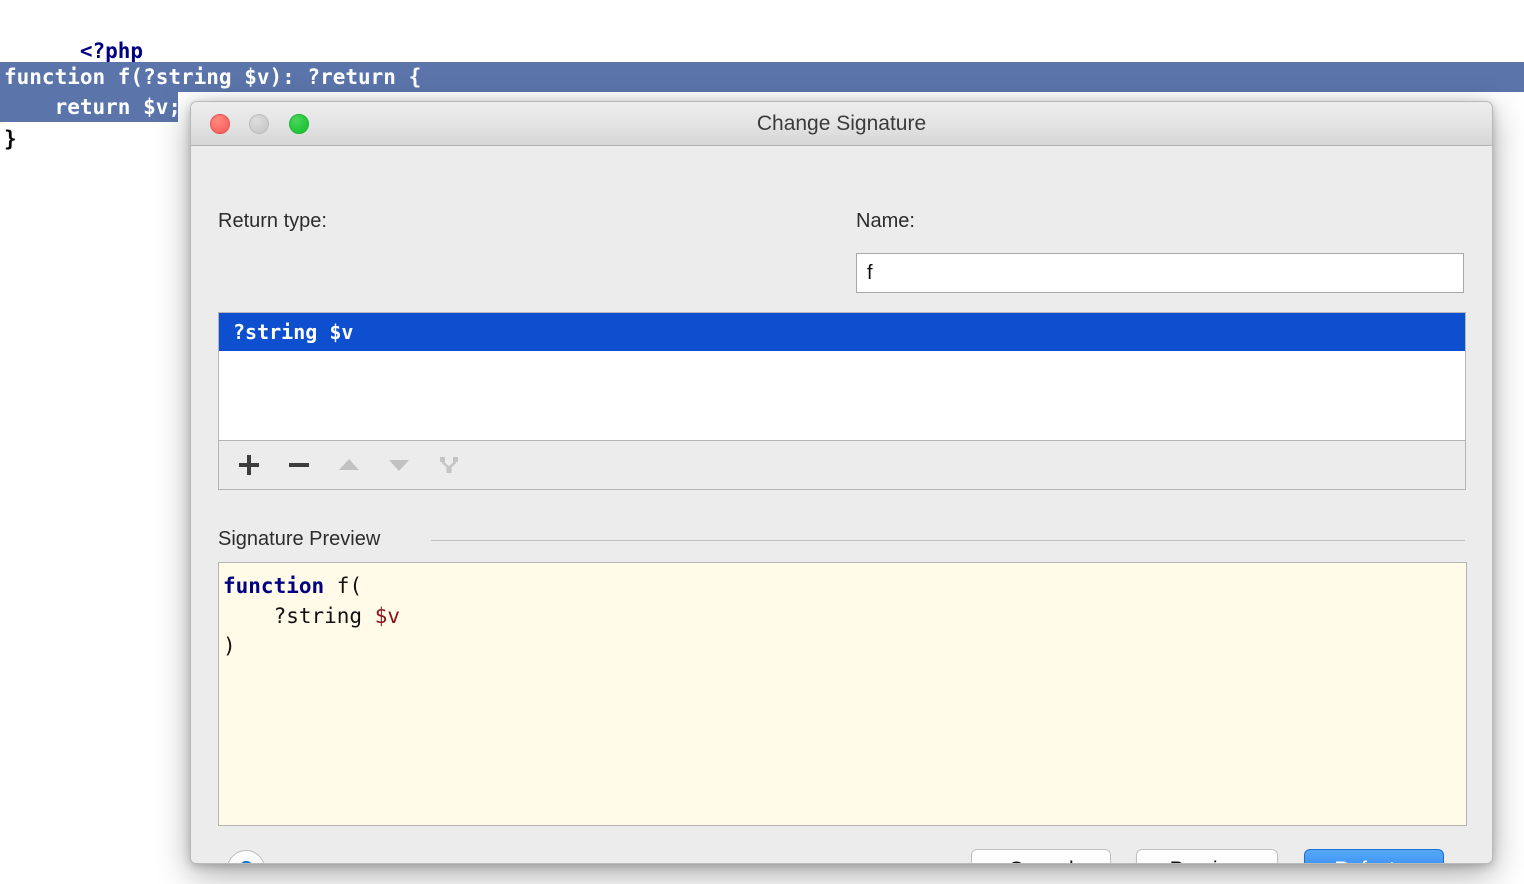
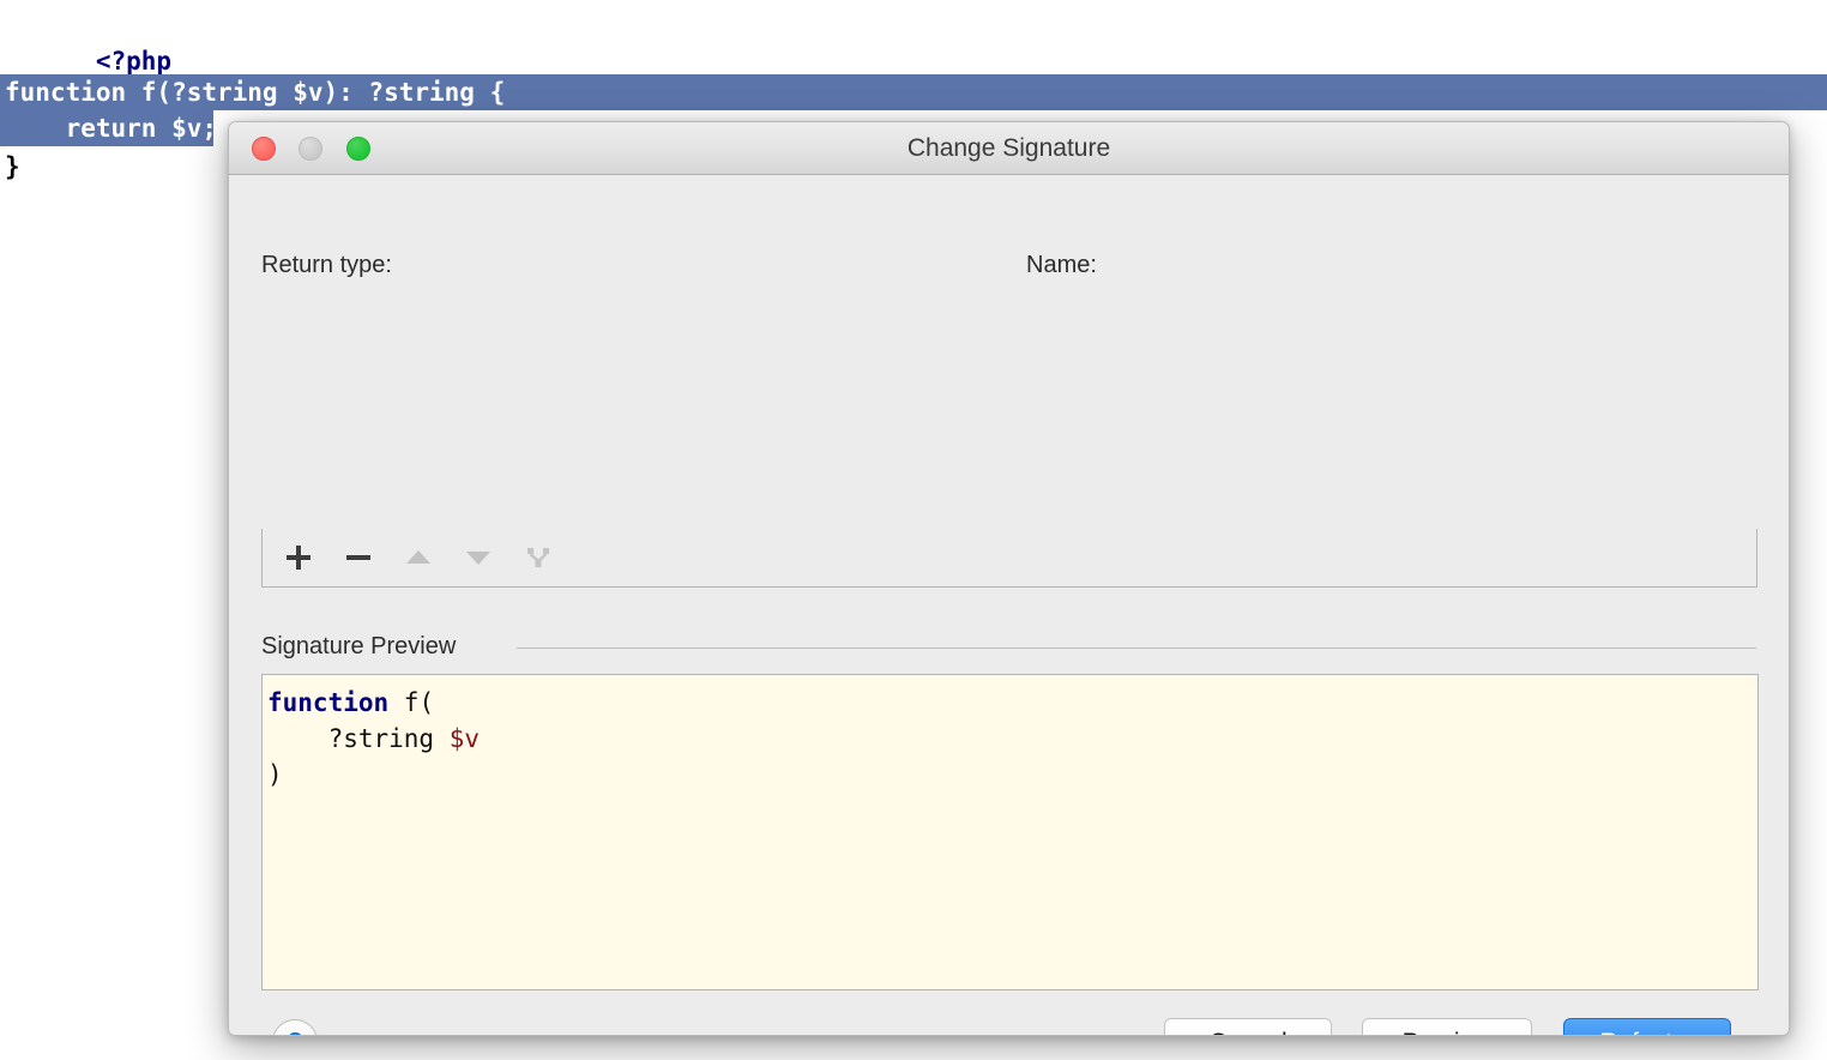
  <?php
- function f(?string $v): ?return {
+ function f(?string $v): ?string {
  return $v;
  }
  Change Signature
  Return type:
  Name:
- f
- ?string $v
  Signature Preview
  function f( ?string $v )
